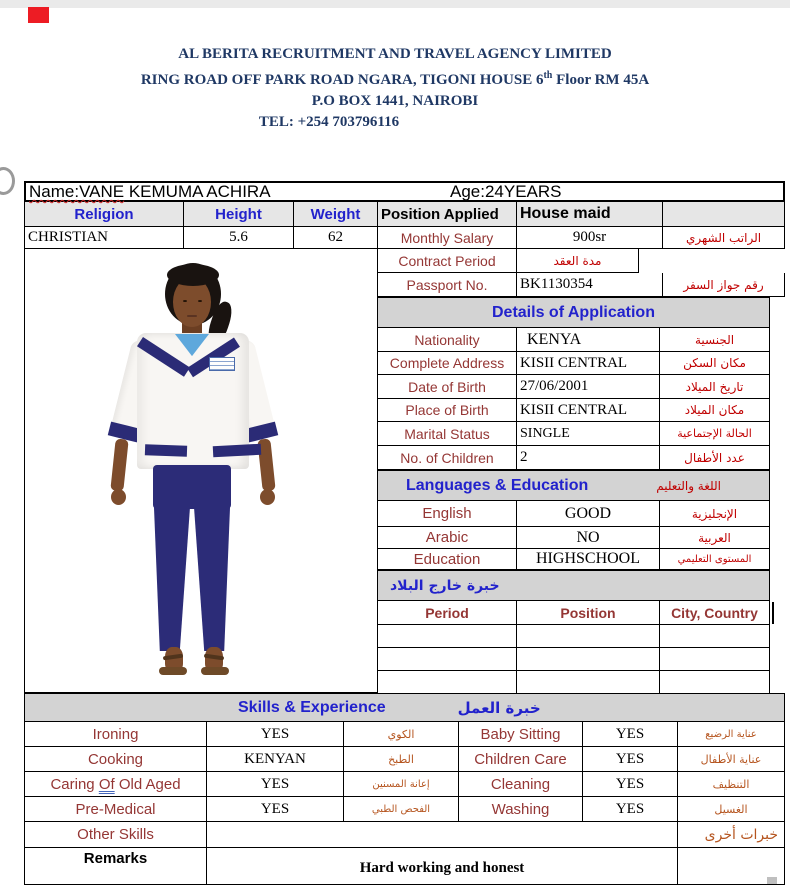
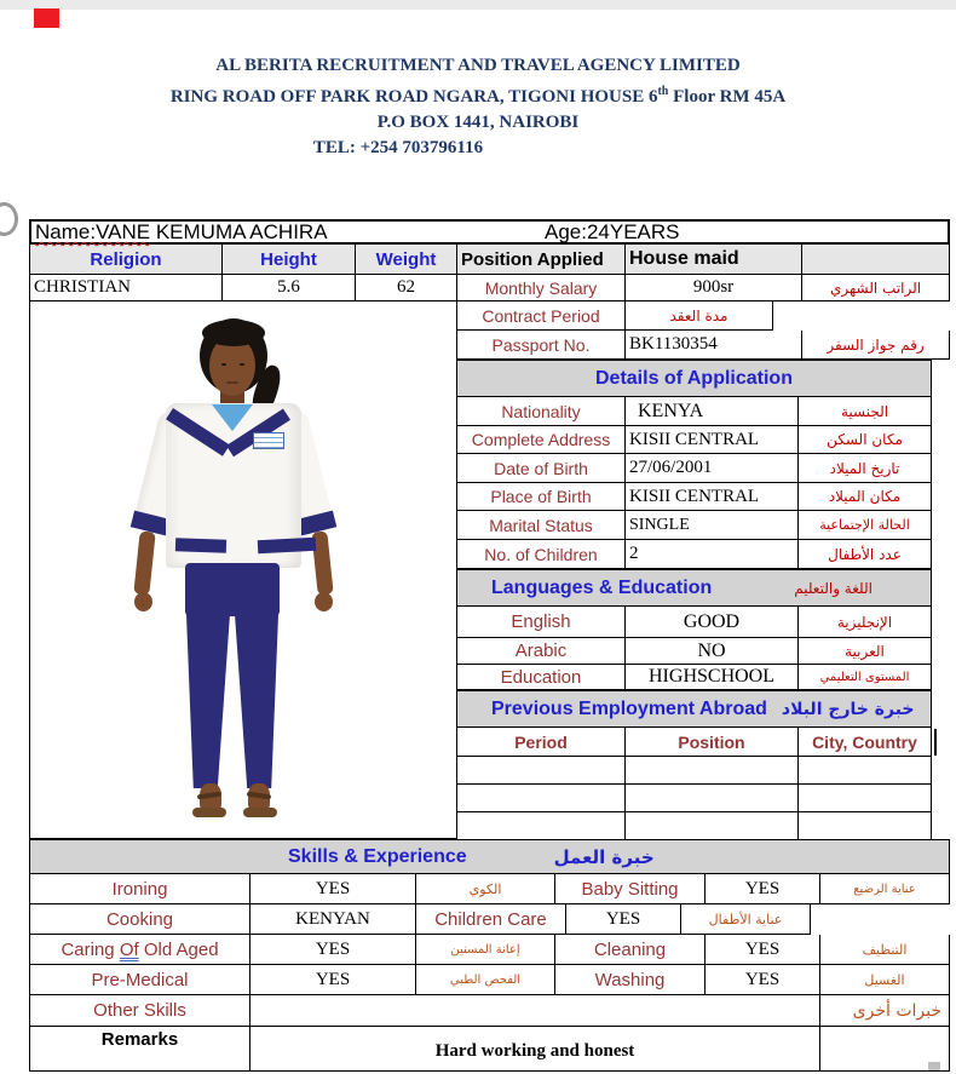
  AL BERITA RECRUITMENT AND TRAVEL AGENCY LIMITED
  RING ROAD OFF PARK ROAD NGARA, TIGONI HOUSE 6th Floor RM 45A
  P.O BOX 1441, NAIROBI
  TEL: +254 703796116
  Name:VANE KEMUMA ACHIRA
  Age:24YEARS
  Religion
  Height
  Weight
  CHRISTIAN
  5.6
  62
  Position Applied
  House maid
  Monthly Salary
  900sr
  الراتب الشهري
  Contract Period
  مدة العقد
  Passport No.
  BK1130354
  رقم جواز السفر
  Details of Application
  Nationality
  KENYA
  الجنسية
  Complete Address
  KISII CENTRAL
  مكان السكن
  Date of Birth
  27/06/2001
  تاريخ الميلاد
  Place of Birth
  KISII CENTRAL
  مكان الميلاد
  Marital Status
  SINGLE
  الحالة الإجتماعية
  No. of Children
  2
  عدد الأطفال
  Languages & Education
  اللغة والتعليم
  English
  GOOD
  الإنجليزية
  Arabic
  NO
  العربية
  Education
  HIGHSCHOOL
  المستوى التعليمي
+ Previous Employment Abroad
  خبرة خارج البلاد
  Period
  Position
  City, Country
  Skills & Experience
  خبرة العمل
  Ironing
  YES
  الكوي
  Baby Sitting
  YES
  عناية الرضيع
  Cooking
  KENYAN
- الطبخ
  Children Care
  YES
  عناية الأطفال
  Caring
  Of
  Old Aged
  YES
  إعانة المسنين
  Cleaning
  YES
  التنظيف
  Pre-Medical
  YES
  الفحص الطبي
  Washing
  YES
  الغسيل
  Other Skills
  خبرات أخرى
  Remarks
  Hard working and honest
